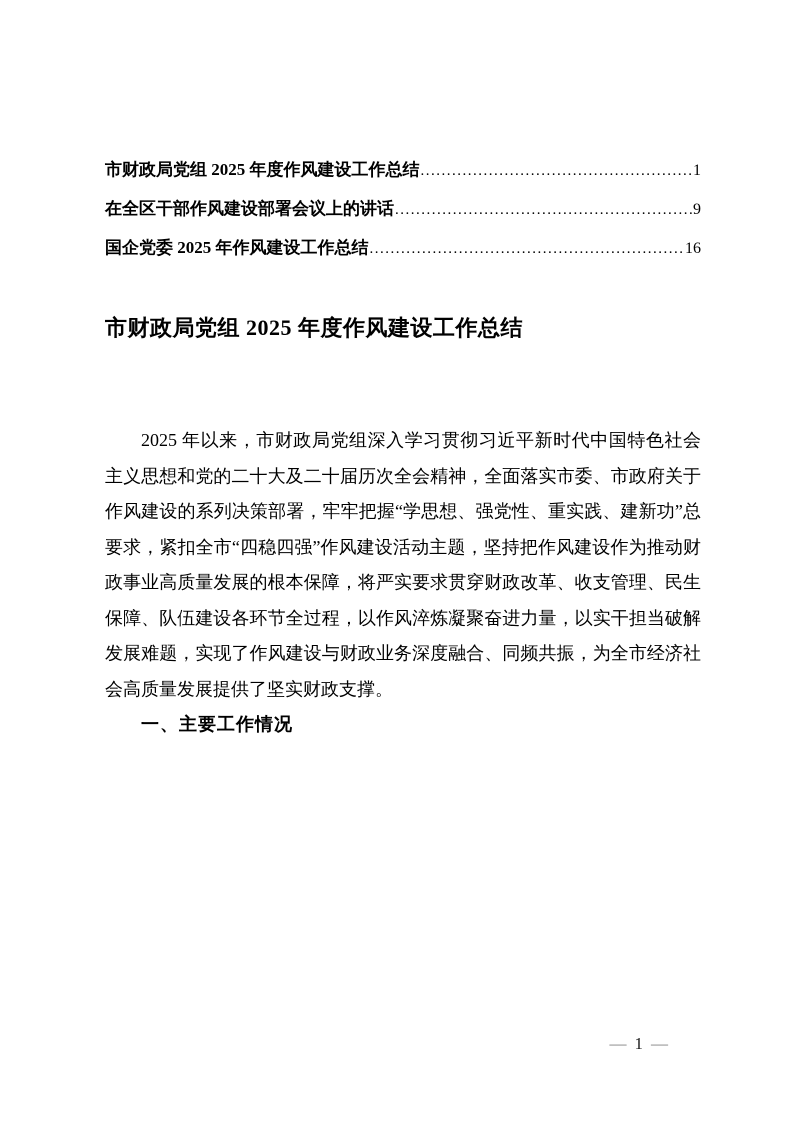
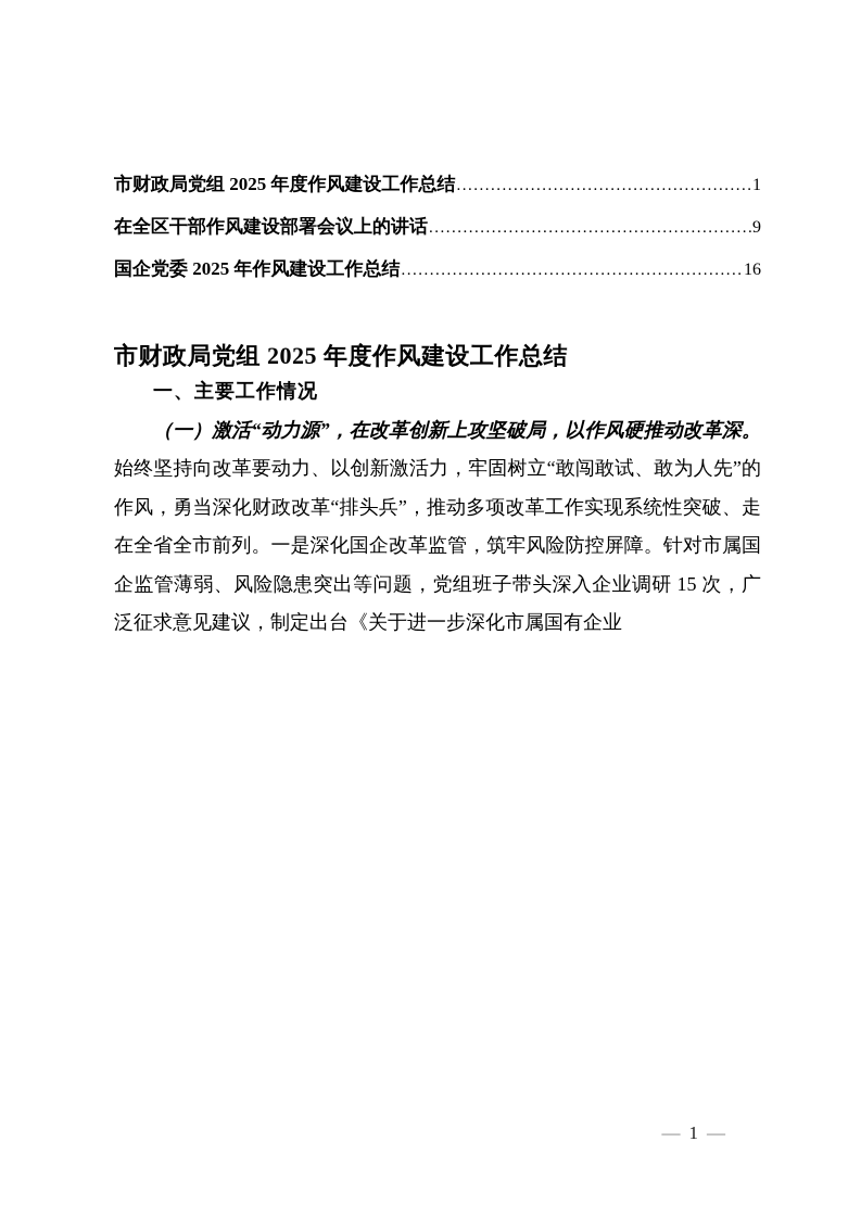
  市财政局党组 2025 年度作风建设工作总结
  1
  在全区干部作风建设部署会议上的讲话
  9
  国企党委 2025 年作风建设工作总结
  16
  市财政局党组 2025 年度作风建设工作总结
- 2025 年以来，市财政局党组深入学习贯彻习近平新时代中国特色社会主义思想和党的二十大及二十届历次全会精神，全面落实市委、市政府关于作风建设的系列决策部署，牢牢把握“学思想、强党性、重实践、建新功”总要求，紧扣全市“四稳四强”作风建设活动主题，坚持把作风建设作为推动财政事业高质量发展的根本保障，将严实要求贯穿财政改革、收支管理、民生保障、队伍建设各环节全过程，以作风淬炼凝聚奋进力量，以实干担当破解发展难题，实现了作风建设与财政业务深度融合、同频共振，为全市经济社会高质量发展提供了坚实财政支撑。
  一、主要工作情况
+ （一）激活“动力源”，在改革创新上攻坚破局，以作风硬推动改革深。始终坚持向改革要动力、以创新激活力，牢固树立“敢闯敢试、敢为人先”的作风，勇当深化财政改革“排头兵”，推动多项改革工作实现系统性突破、走在全省全市前列。一是深化国企改革监管，筑牢风险防控屏障。针对市属国企监管薄弱、风险隐患突出等问题，党组班子带头深入企业调研 15 次，广泛征求意见建议，制定出台《关于进一步深化市属国有企业
  — 1 —
